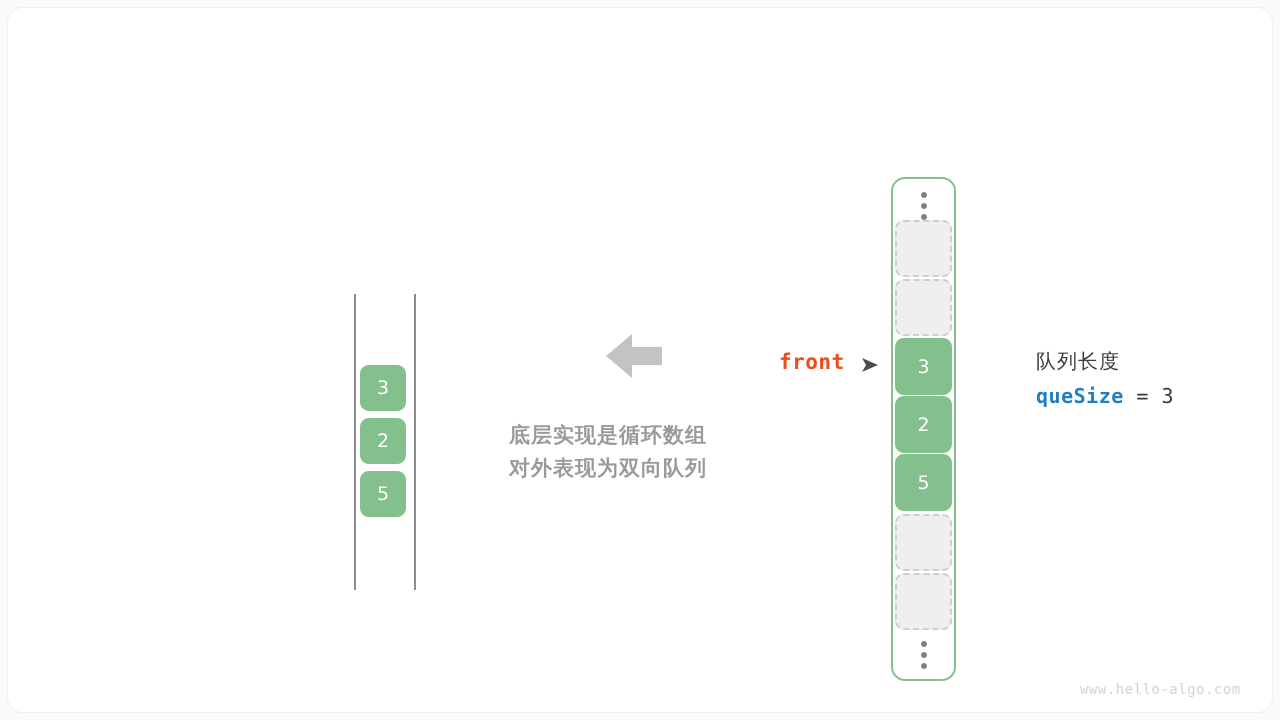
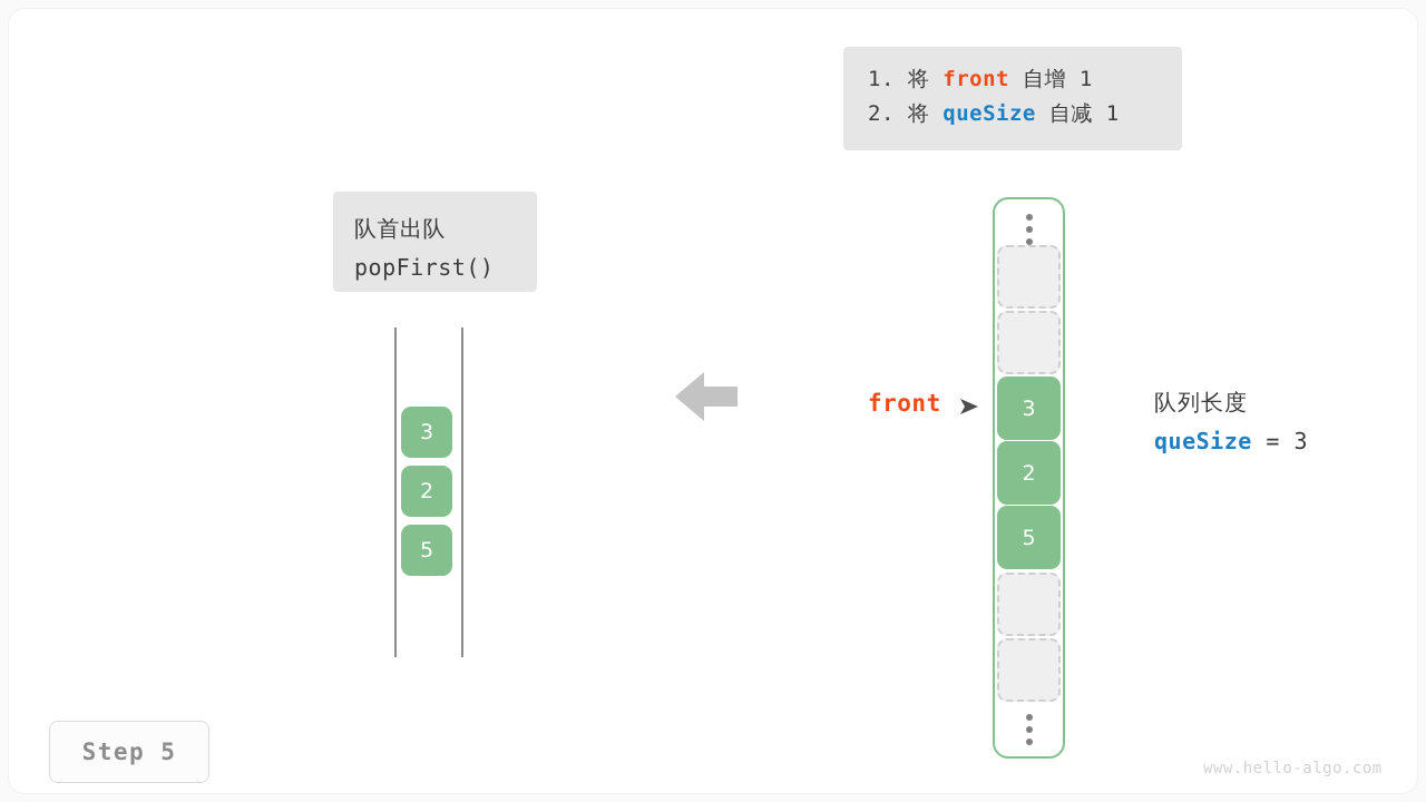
+ 1. 将 front 自增 1
+ 2. 将 queSize 自减 1
+ 队首出队
+ popFirst()
  3
  2
  5
- 底层实现是循环数组
- 对外表现为双向队列
  front
  3
  2
  5
  队列长度
  queSize = 3
+ Step 5
  www.hello-algo.com
